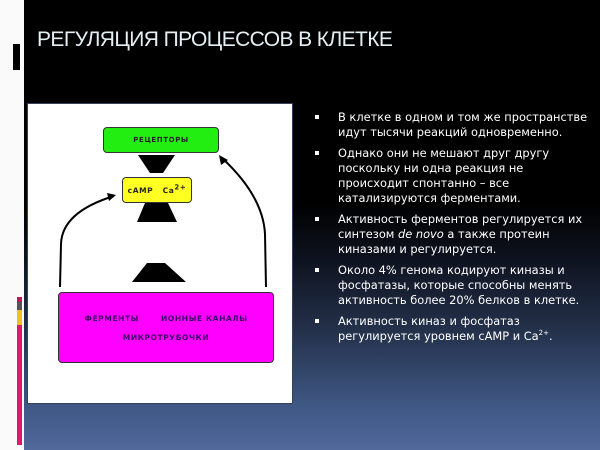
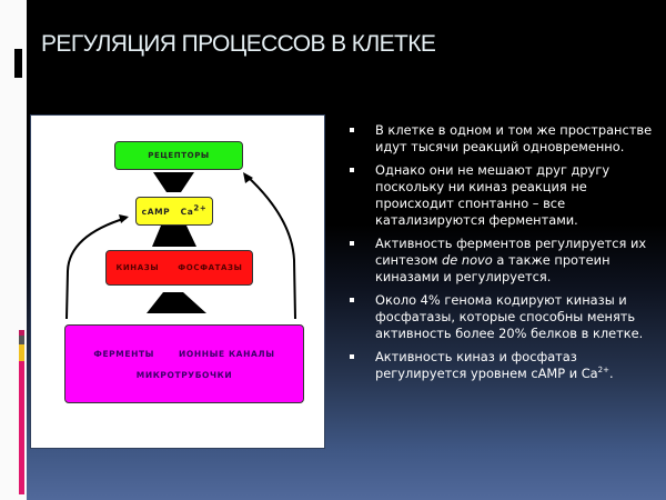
  РЕГУЛЯЦИЯ ПРОЦЕССОВ В КЛЕТКЕ
  РЕЦЕПТОРЫ
  cAMP
  Ca2+
+ КИНАЗЫ
+ ФОСФАТАЗЫ
  ФЕРМЕНТЫ
  ИОННЫЕ КАНАЛЫ
  МИКРОТРУБОЧКИ
  В клетке в одном и том же пространстве идут тысячи реакций одновременно.
- Однако они не мешают друг другу поскольку ни одна реакция не происходит спонтанно – все катализируются ферментами.
+ Однако они не мешают друг другу поскольку ни киназ реакция не происходит спонтанно – все катализируются ферментами.
  Активность ферментов регулируется их синтезом de novo а также протеин киназами и регулируется.
  Около 4% генома кодируют киназы и фосфатазы, которые способны менять активность более 20% белков в клетке.
  Активность киназ и фосфатаз регулируется уровнем cAMP и Ca2+.
